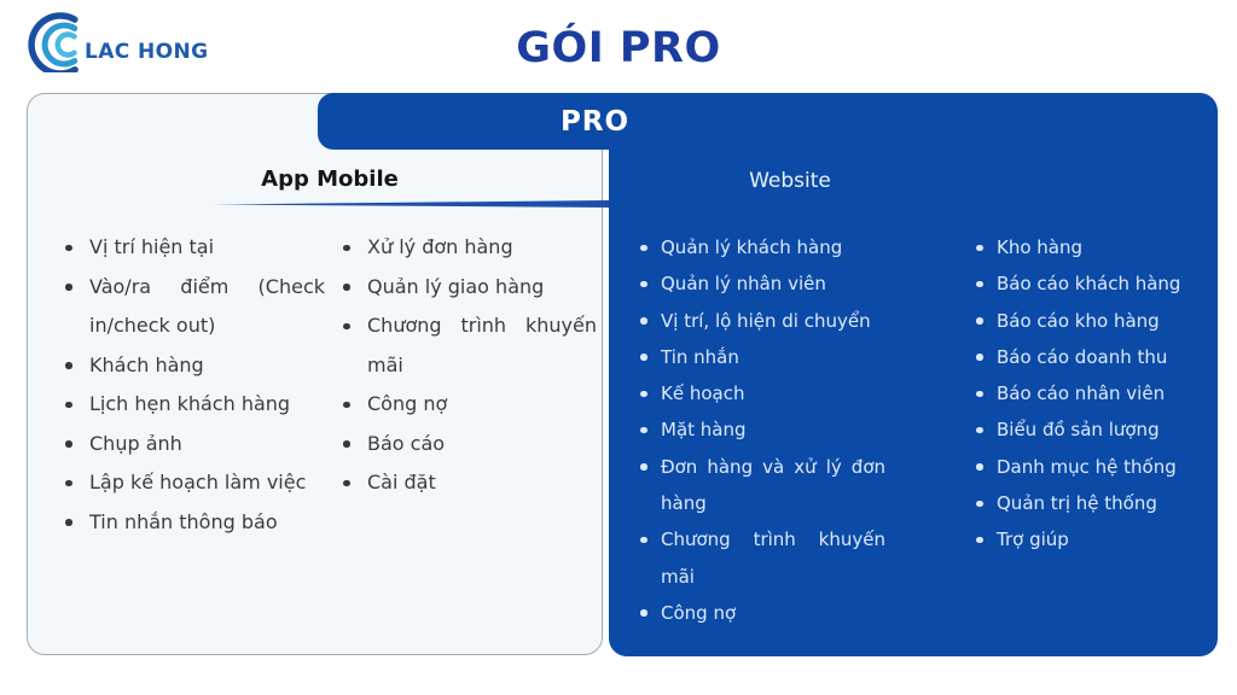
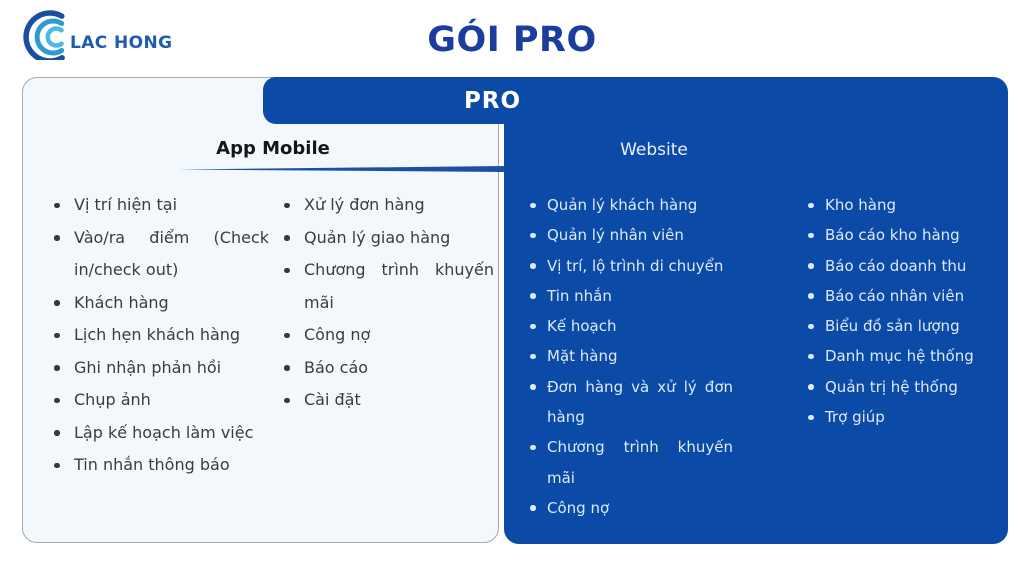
  LAC HONG
  GÓI PRO
  PRO
  App Mobile
  Website
  Vị trí hiện tại
  Vào/ra điểm (Check in/check out)
  Khách hàng
  Lịch hẹn khách hàng
+ Ghi nhận phản hồi
  Chụp ảnh
  Lập kế hoạch làm việc
  Tin nhắn thông báo
  Xử lý đơn hàng
  Quản lý giao hàng
  Chương trình khuyến mãi
  Công nợ
  Báo cáo
  Cài đặt
  Quản lý khách hàng
  Quản lý nhân viên
- Vị trí, lộ hiện di chuyển
+ Vị trí, lộ trình di chuyển
  Tin nhắn
  Kế hoạch
  Mặt hàng
  Đơn hàng và xử lý đơn hàng
  Chương trình khuyến mãi
  Công nợ
  Kho hàng
- Báo cáo khách hàng
  Báo cáo kho hàng
  Báo cáo doanh thu
  Báo cáo nhân viên
  Biểu đồ sản lượng
  Danh mục hệ thống
  Quản trị hệ thống
  Trợ giúp
